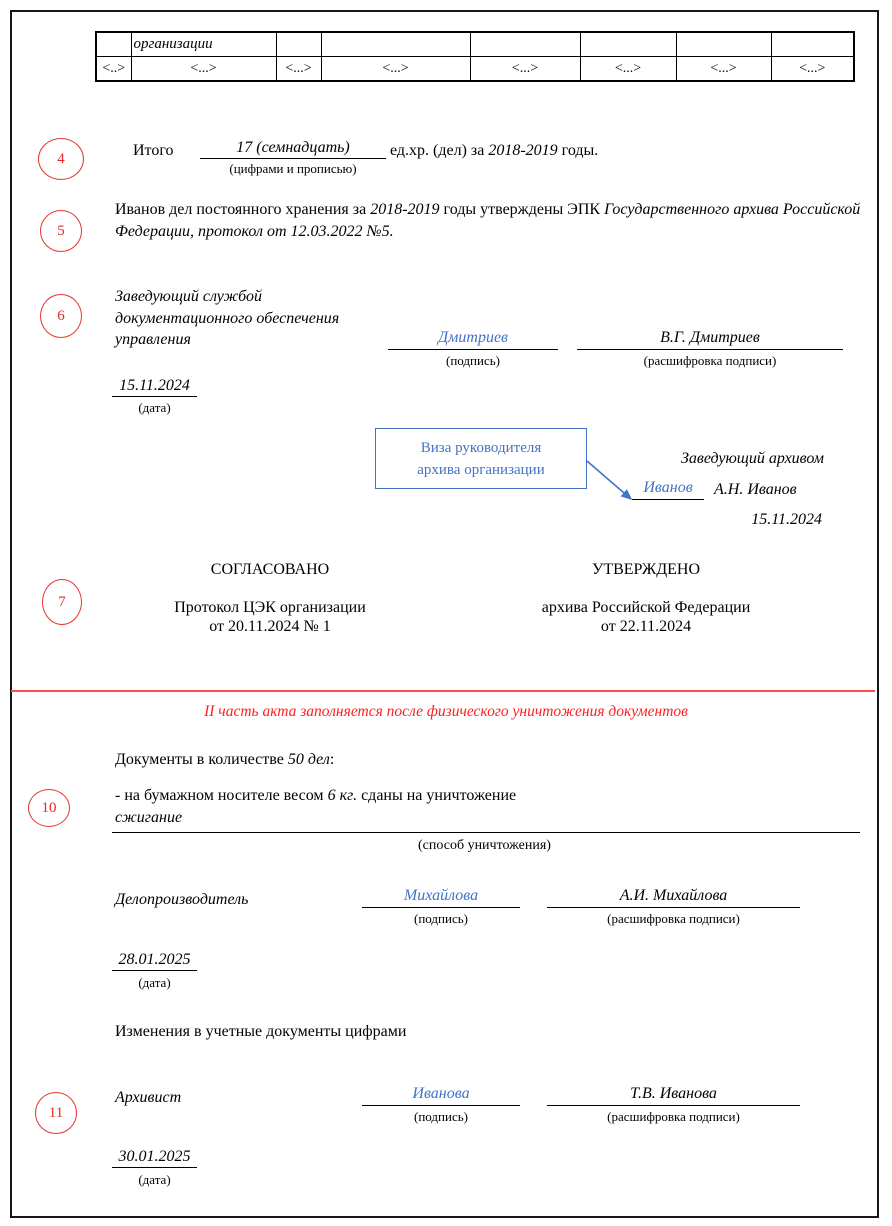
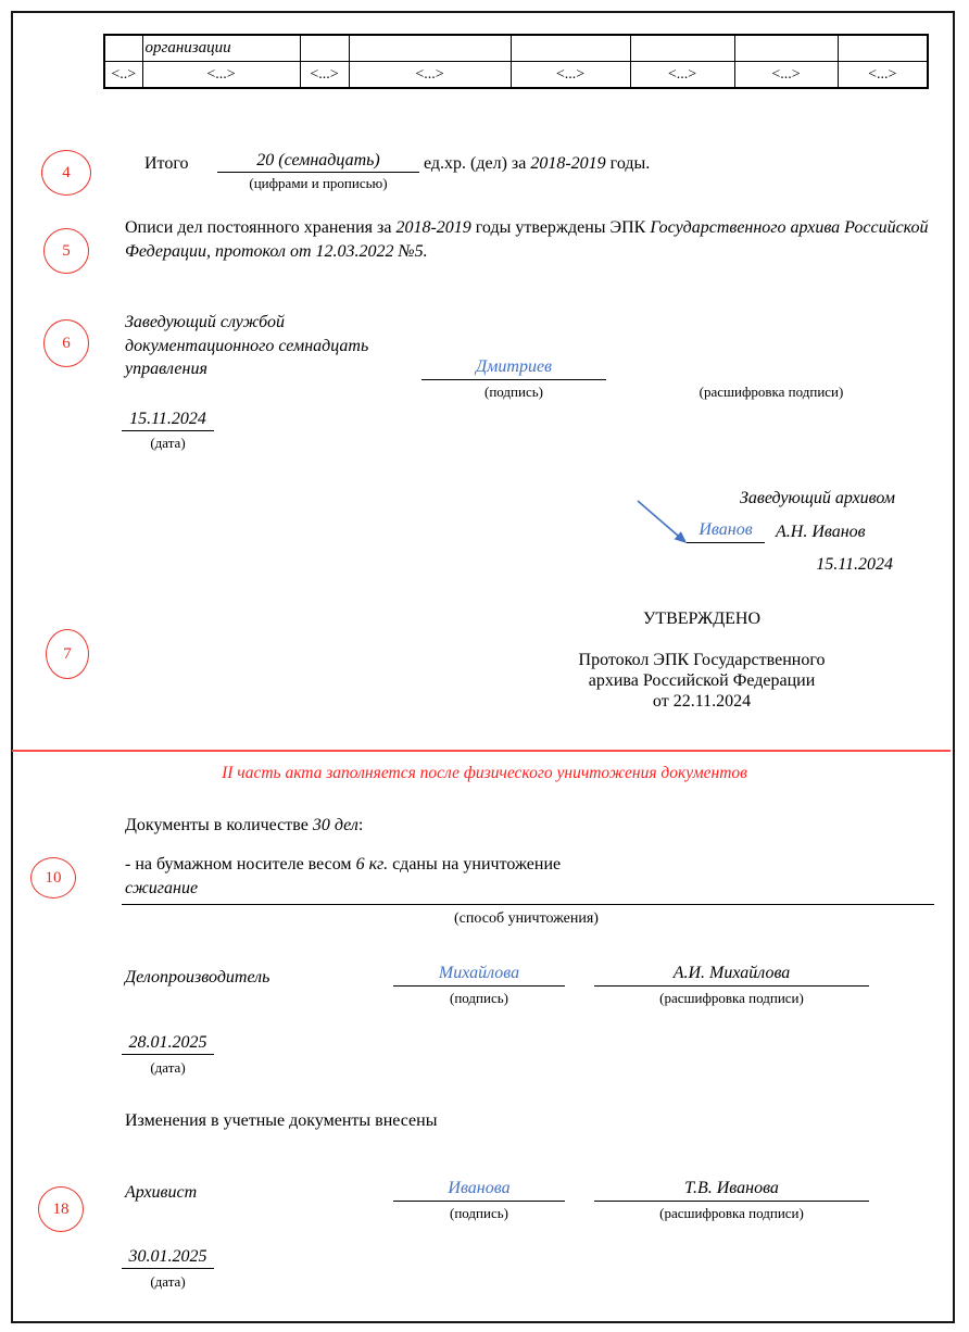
  	организации
  <..>	<...>	<...>	<...>	<...>	<...>	<...>	<...>
  4
  5
  6
  7
  10
- 11
+ 18
  Итого
- 17 (семнадцать)
+ 20 (семнадцать)
  ед.хр. (дел) за 2018-2019 годы.
  (цифрами и прописью)
- Иванов дел постоянного хранения за 2018-2019 годы утверждены ЭПК Государственного архива Российской Федерации, протокол от 12.03.2022 №5.
+ Описи дел постоянного хранения за 2018-2019 годы утверждены ЭПК Государственного архива Российской Федерации, протокол от 12.03.2022 №5.
- Заведующий службой документационного обеспечения управления
+ Заведующий службой документационного семнадцать управления
  Дмитриев
  (подпись)
- В.Г. Дмитриев
  (расшифровка подписи)
  15.11.2024
  (дата)
- Виза руководителя
- архива организации
  Заведующий архивом
  Иванов
  А.Н. Иванов
  15.11.2024
- СОГЛАСОВАНО
- Протокол ЦЭК организации
- от 20.11.2024 № 1
  УТВЕРЖДЕНО
+ Протокол ЭПК Государственного
  архива Российской Федерации
  от 22.11.2024
  II часть акта заполняется после физического уничтожения документов
- Документы в количестве 50 дел:
+ Документы в количестве 30 дел:
  - на бумажном носителе весом 6 кг. сданы на уничтожение
  сжигание
  (способ уничтожения)
  Делопроизводитель
  Михайлова
  (подпись)
  А.И. Михайлова
  (расшифровка подписи)
  28.01.2025
  (дата)
- Изменения в учетные документы цифрами
+ Изменения в учетные документы внесены
  Архивист
  Иванова
  (подпись)
  Т.В. Иванова
  (расшифровка подписи)
  30.01.2025
  (дата)
